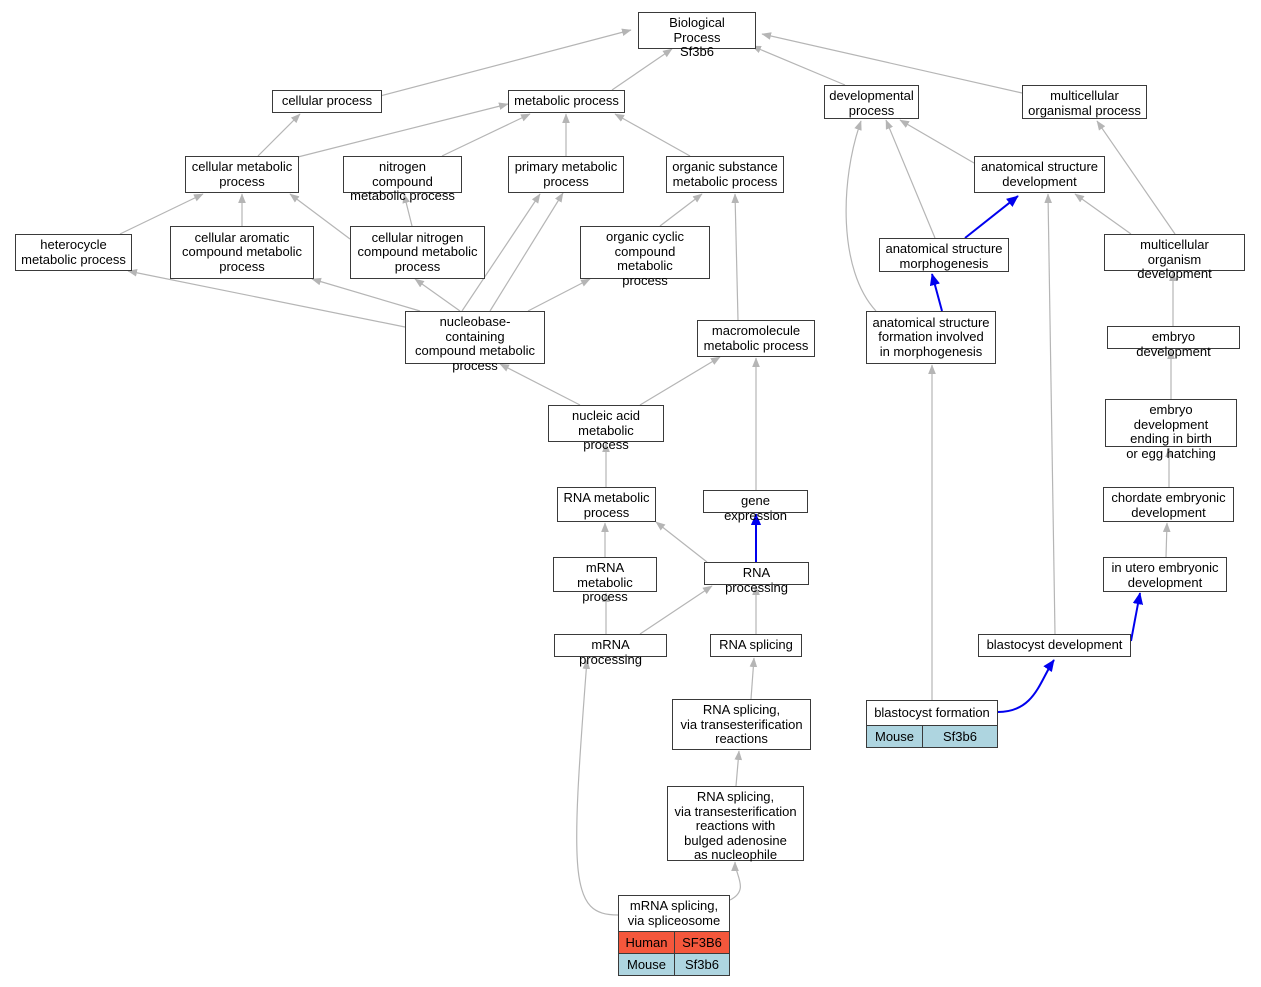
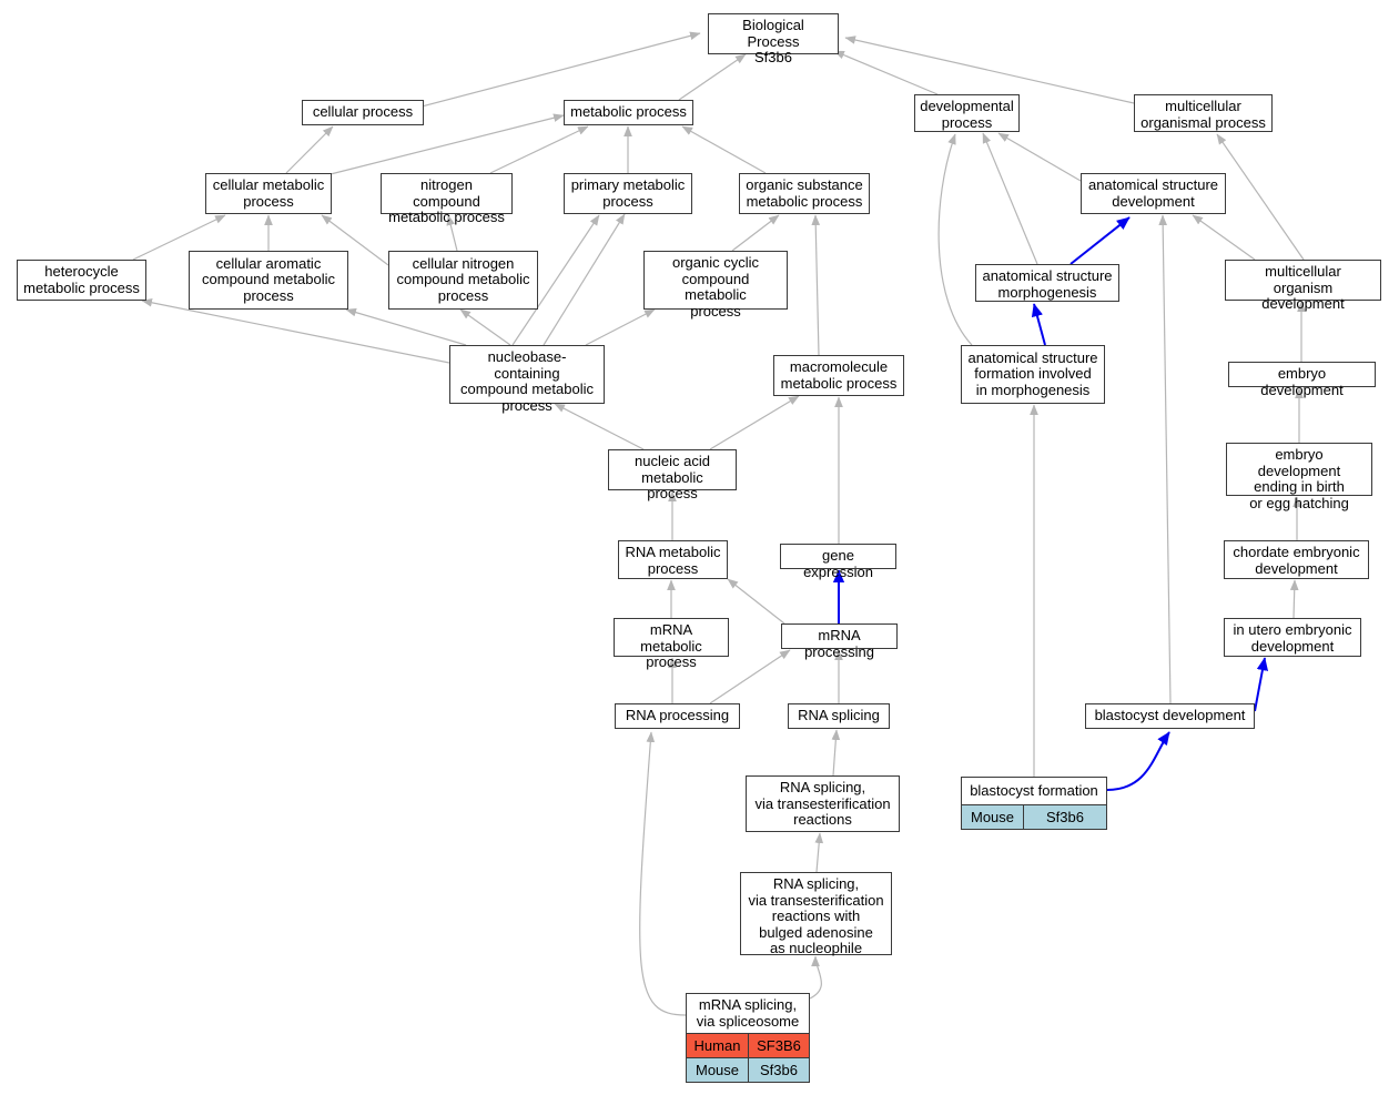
  Biological Process
  Sf3b6
  cellular process
  metabolic process
  developmental
  process
  multicellular
  organismal process
  cellular metabolic
  process
  nitrogen compound
  metabolic process
  primary metabolic
  process
  organic substance
  metabolic process
  anatomical structure
  development
  heterocycle
  metabolic process
  cellular aromatic
  compound metabolic
  process
  cellular nitrogen
  compound metabolic
  process
  organic cyclic
  compound metabolic
  process
  multicellular
  organism development
  anatomical structure
  morphogenesis
  nucleobase-containing
  compound metabolic
  process
  macromolecule
  metabolic process
  embryo development
  anatomical structure
  formation involved
  in morphogenesis
  embryo development
  ending in birth
  or egg hatching
  nucleic acid
  metabolic process
  gene expression
  RNA metabolic
  process
  chordate embryonic
  development
  mRNA metabolic
  process
- RNA processing
+ mRNA processing
  in utero embryonic
  development
- mRNA processing
+ RNA processing
  RNA splicing
  blastocyst development
  RNA splicing,
  via transesterification
  reactions
  blastocyst formation
  Mouse
  Sf3b6
  RNA splicing,
  via transesterification
  reactions with
  bulged adenosine
  as nucleophile
  mRNA splicing,
  via spliceosome
  Human
  SF3B6
  Mouse
  Sf3b6
